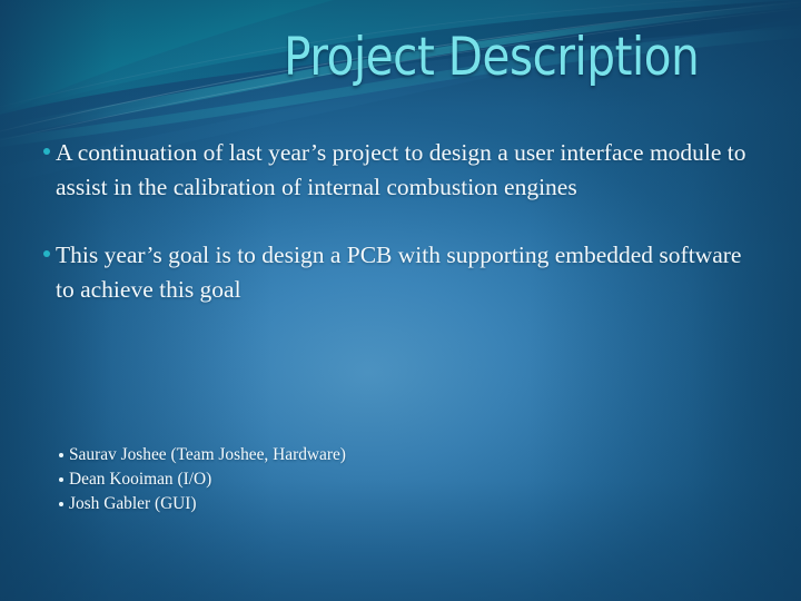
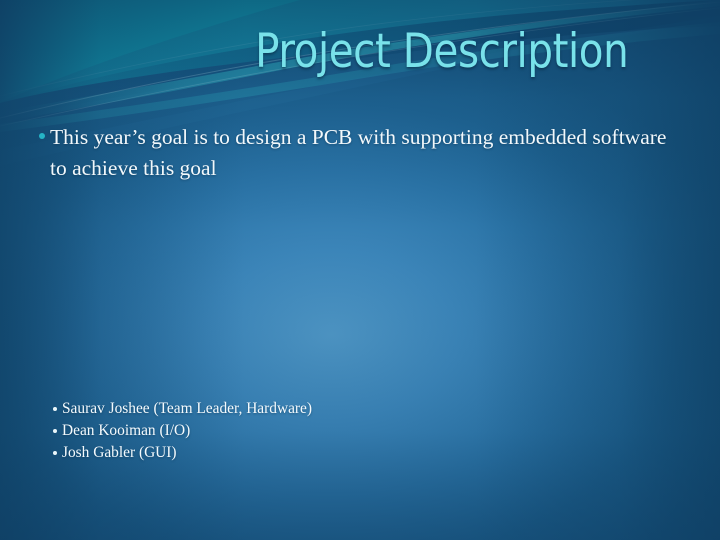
  Project Description
- A continuation of last year’s project to design a user interface module to assist in the calibration of internal combustion engines
  This year’s goal is to design a PCB with supporting embedded software to achieve this goal
- Saurav Joshee (Team Joshee, Hardware)
+ Saurav Joshee (Team Leader, Hardware)
  Dean Kooiman (I/O)
  Josh Gabler (GUI)
